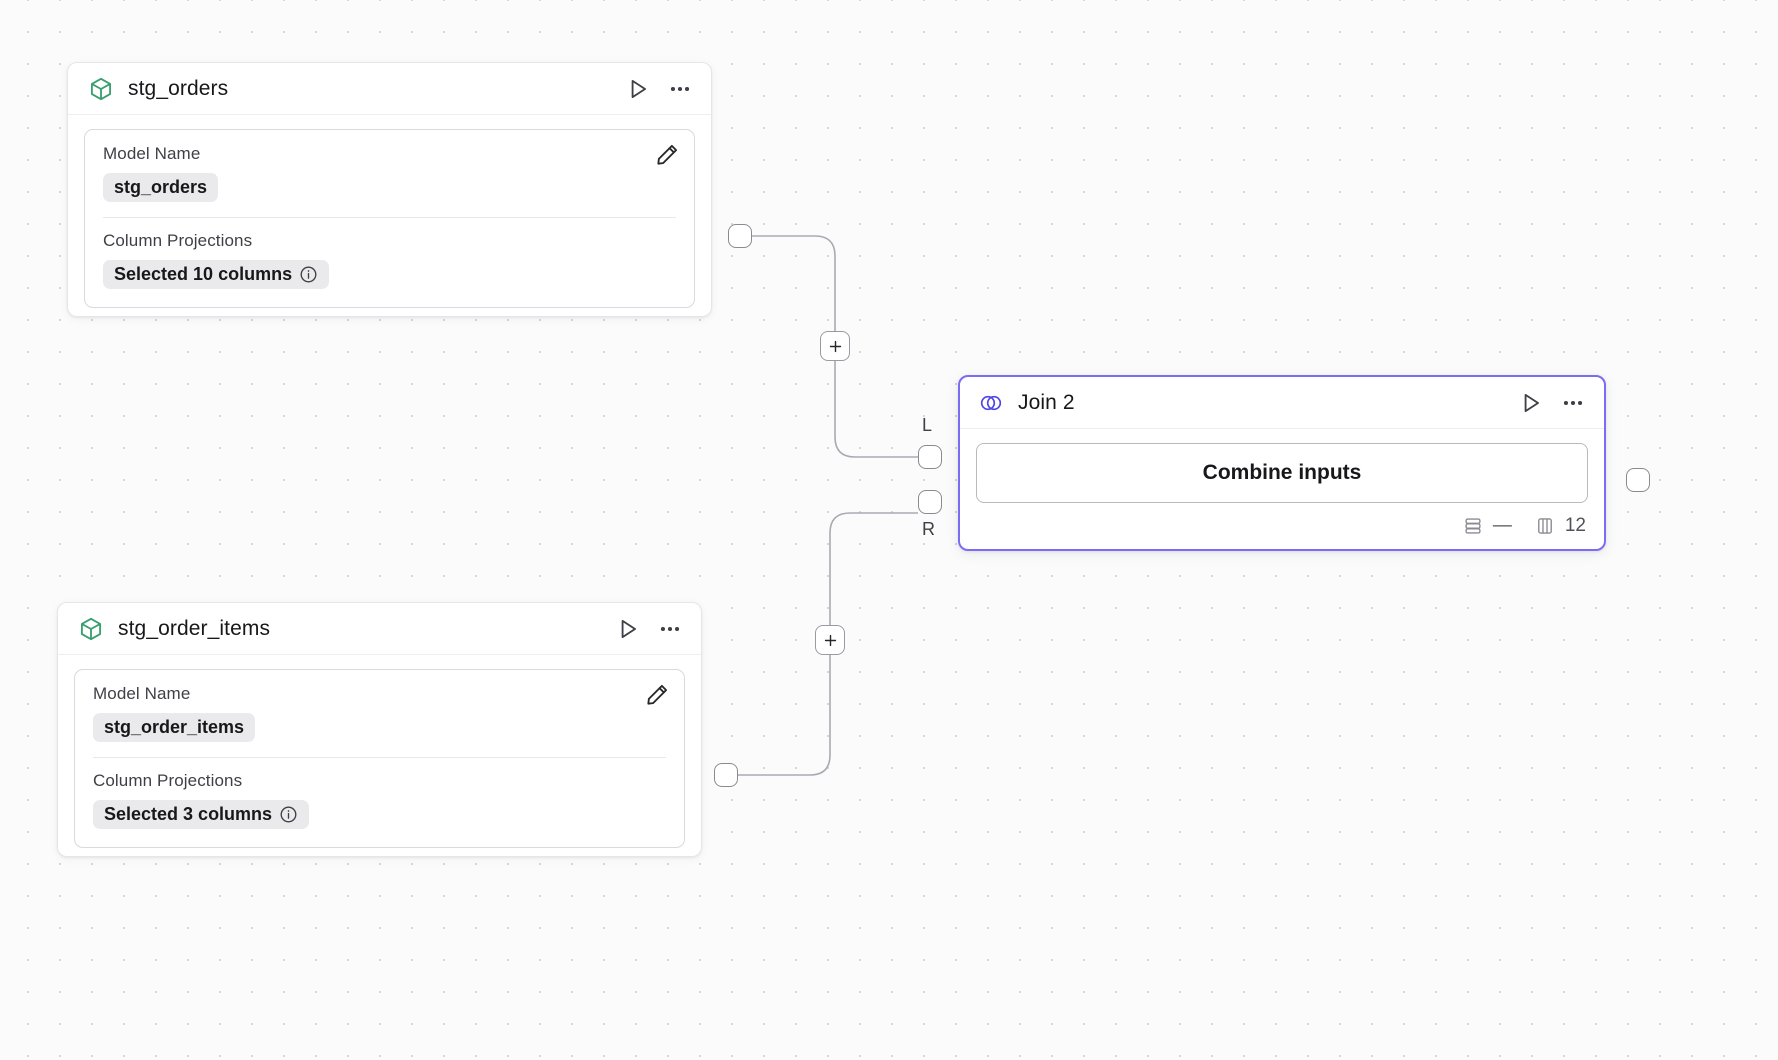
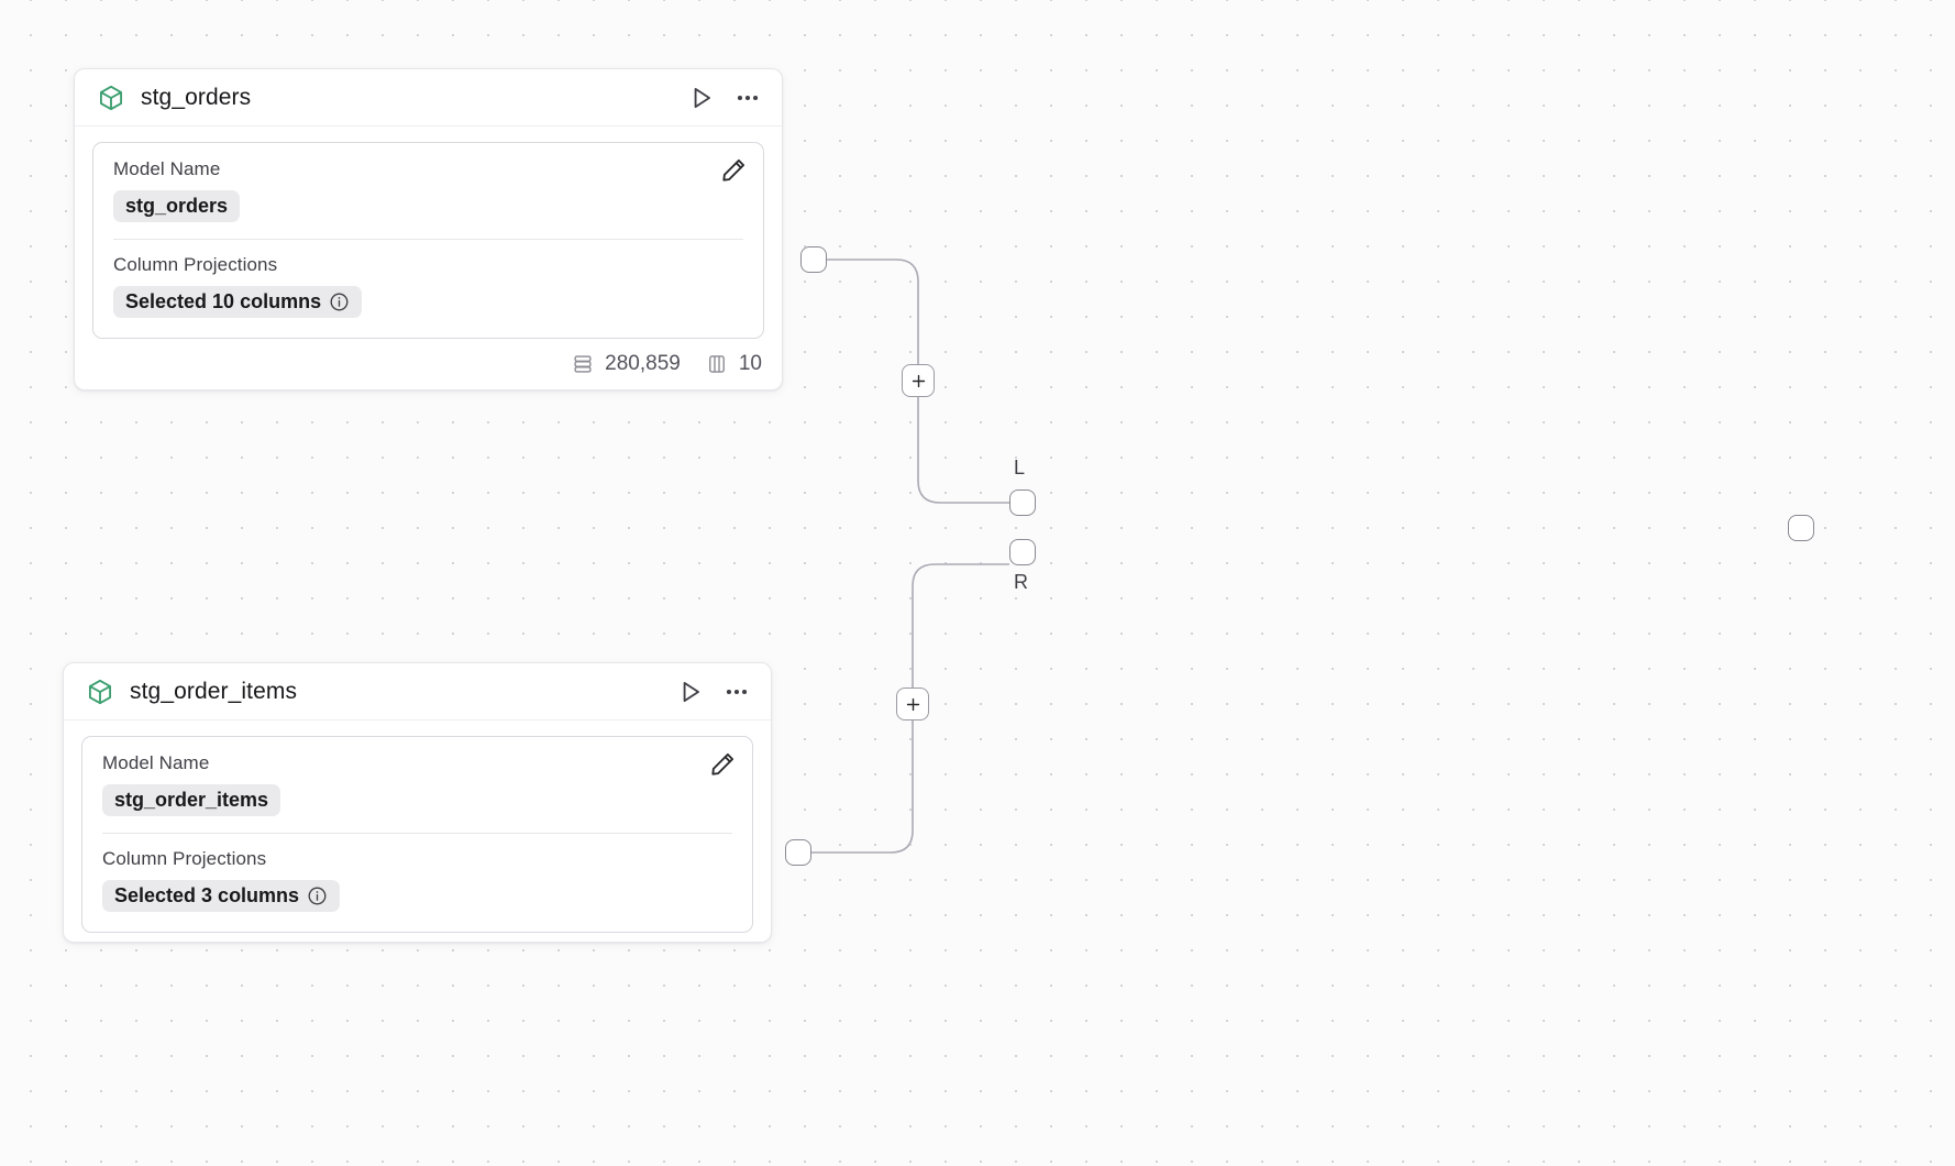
  stg_orders
  Model Name
  stg_orders
  Column Projections
  Selected 10 columns
+ 280,859
+ 10
  stg_order_items
  Model Name
  stg_order_items
  Column Projections
  Selected 3 columns
- Join 2
- Combine inputs
- —
- 12
  L
  R
